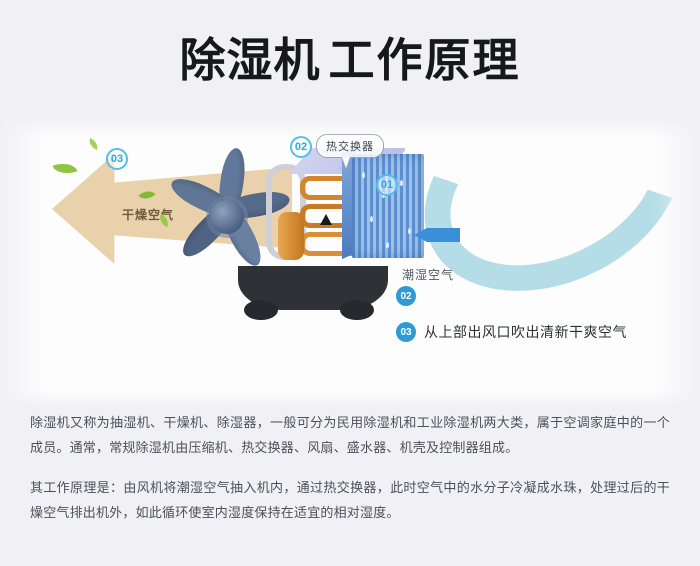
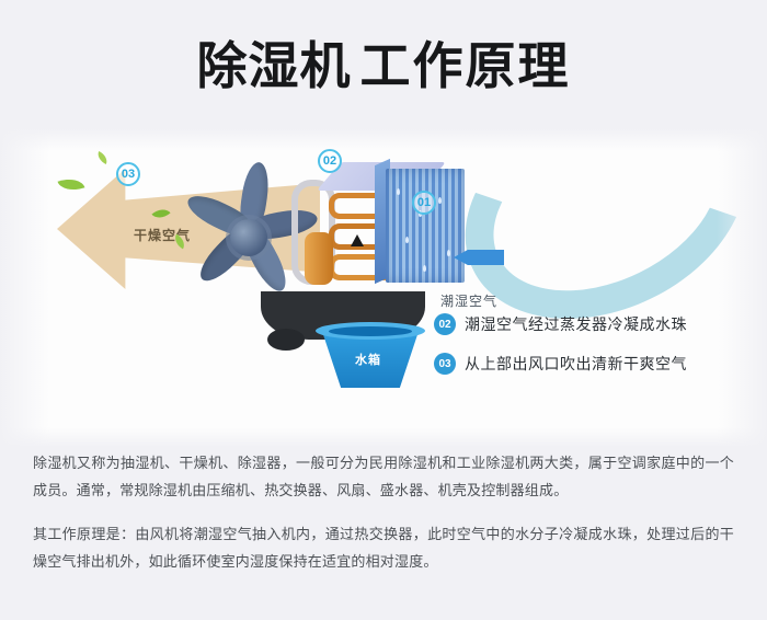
  除湿机 工作原理
  干燥空气
  潮湿空气
+ 水箱
  03
  02
  01
- 热交换器
  02
+ 潮湿空气经过蒸发器冷凝成水珠
  03
  从上部出风口吹出清新干爽空气
  除湿机又称为抽湿机、干燥机、除湿器，一般可分为民用除湿机和工业除湿机两大类，属于空调家庭中的一个成员。通常，常规除湿机由压缩机、热交换器、风扇、盛水器、机壳及控制器组成。
  其工作原理是：由风机将潮湿空气抽入机内，通过热交换器，此时空气中的水分子冷凝成水珠，处理过后的干燥空气排出机外，如此循环使室内湿度保持在适宜的相对湿度。
